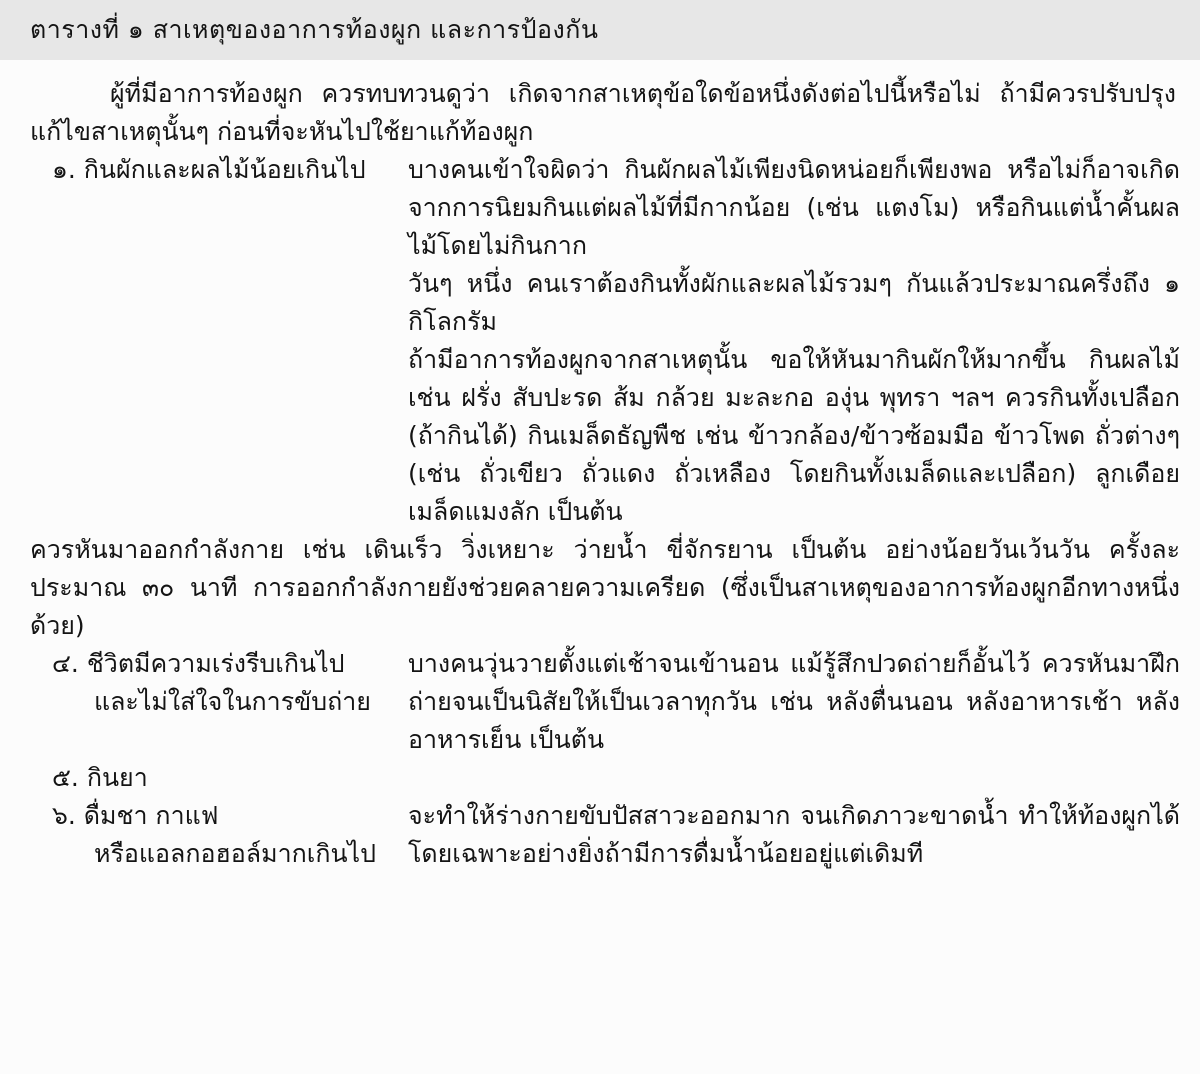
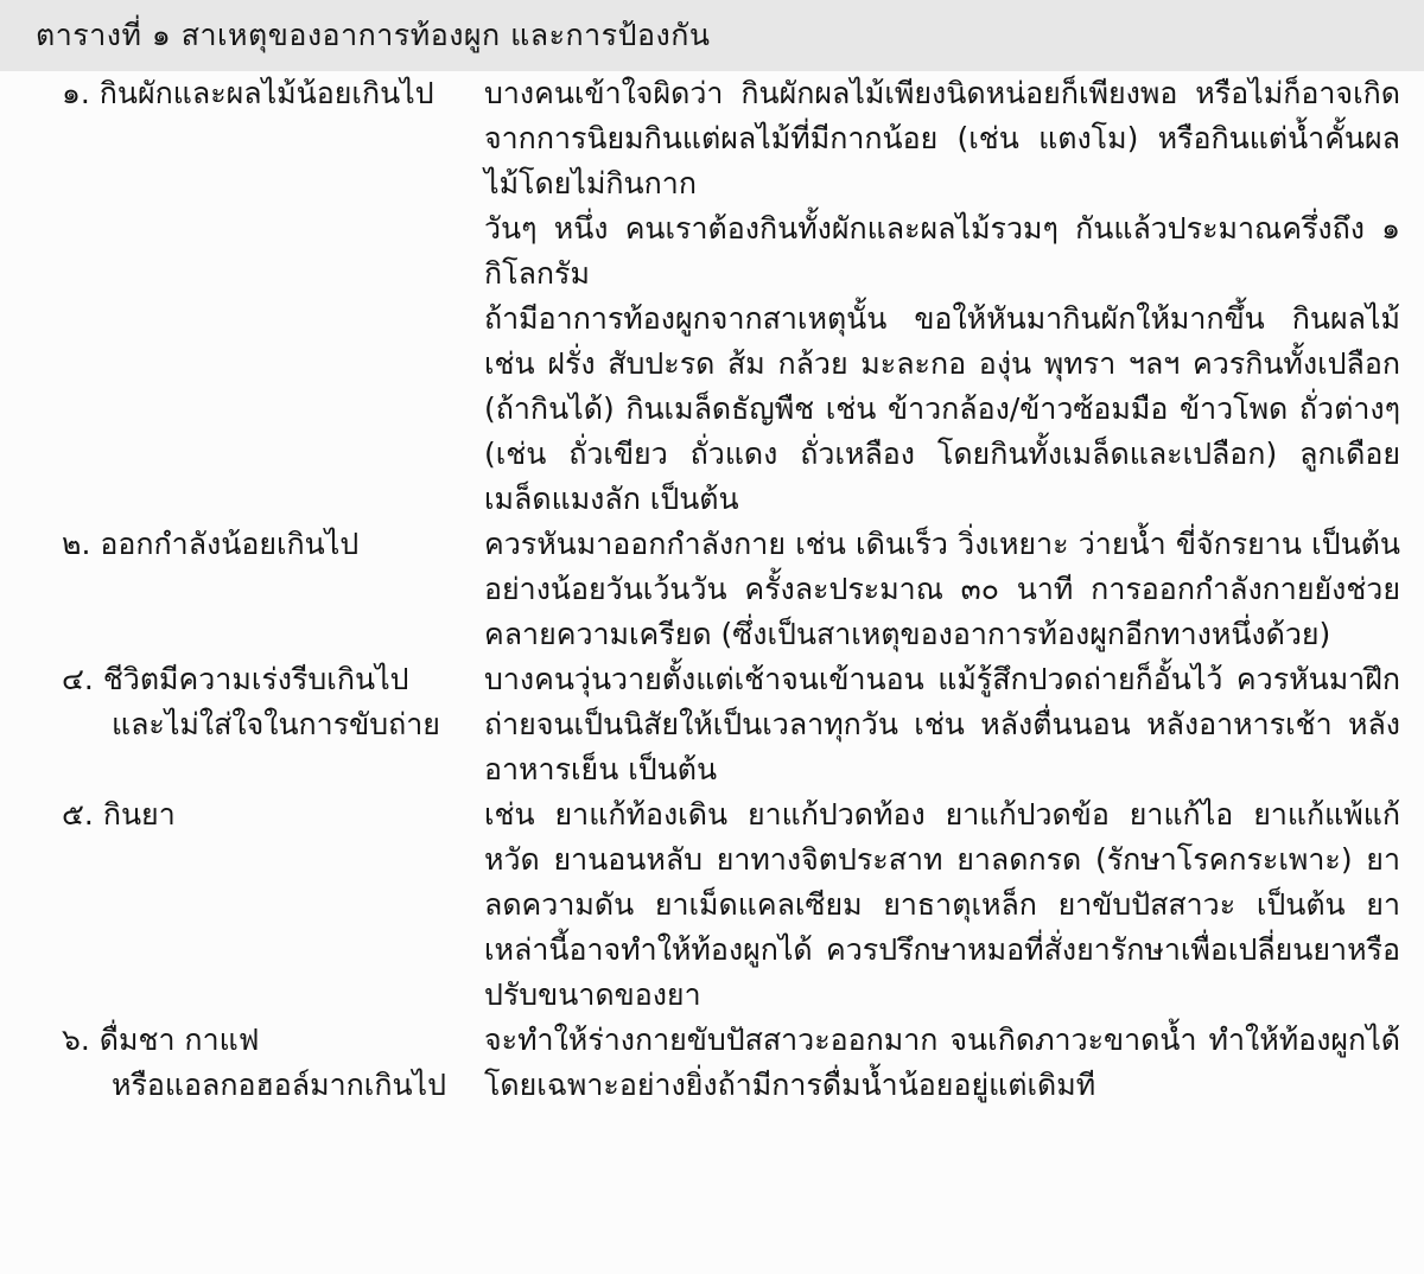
  ตารางที่ ๑ สาเหตุของอาการท้องผูก และการป้องกัน
- ผู้ที่มีอาการท้องผูก ควรทบทวนดูว่า เกิดจากสาเหตุข้อใดข้อหนึ่งดังต่อไปนี้หรือไม่ ถ้ามีควรปรับปรุงแก้ไขสาเหตุนั้นๆ ก่อนที่จะหันไปใช้ยาแก้ท้องผูก
  ๑. กินผักและผลไม้น้อยเกินไป
  บางคนเข้าใจผิดว่า กินผักผลไม้เพียงนิดหน่อยก็เพียงพอ หรือไม่ก็อาจเกิดจากการนิยมกินแต่ผลไม้ที่มีกากน้อย (เช่น แตงโม) หรือกินแต่น้ำคั้นผลไม้โดยไม่กินกาก
  วันๆ หนึ่ง คนเราต้องกินทั้งผักและผลไม้รวมๆ กันแล้วประมาณครึ่งถึง ๑ กิโลกรัม
  ถ้ามีอาการท้องผูกจากสาเหตุนั้น ขอให้หันมากินผักให้มากขึ้น กินผลไม้ เช่น ฝรั่ง สับปะรด ส้ม กล้วย มะละกอ องุ่น พุทรา ฯลฯ ควรกินทั้งเปลือก (ถ้ากินได้) กินเมล็ดธัญพืช เช่น ข้าวกล้อง/ข้าวซ้อมมือ ข้าวโพด ถั่วต่างๆ (เช่น ถั่วเขียว ถั่วแดง ถั่วเหลือง โดยกินทั้งเมล็ดและเปลือก) ลูกเดือย เมล็ดแมงลัก เป็นต้น
+ ๒. ออกกำลังน้อยเกินไป
  ควรหันมาออกกำลังกาย เช่น เดินเร็ว วิ่งเหยาะ ว่ายน้ำ ขี่จักรยาน เป็นต้น อย่างน้อยวันเว้นวัน ครั้งละประมาณ ๓๐ นาที การออกกำลังกายยังช่วยคลายความเครียด (ซึ่งเป็นสาเหตุของอาการท้องผูกอีกทางหนึ่งด้วย)
  ๔. ชีวิตมีความเร่งรีบเกินไป
  และไม่ใส่ใจในการขับถ่าย
  บางคนวุ่นวายตั้งแต่เช้าจนเข้านอน แม้รู้สึกปวดถ่ายก็อั้นไว้ ควรหันมาฝึกถ่ายจนเป็นนิสัยให้เป็นเวลาทุกวัน เช่น หลังตื่นนอน หลังอาหารเช้า หลังอาหารเย็น เป็นต้น
  ๕. กินยา
+ เช่น ยาแก้ท้องเดิน ยาแก้ปวดท้อง ยาแก้ปวดข้อ ยาแก้ไอ ยาแก้แพ้แก้หวัด ยานอนหลับ ยาทางจิตประสาท ยาลดกรด (รักษาโรคกระเพาะ) ยาลดความดัน ยาเม็ดแคลเซียม ยาธาตุเหล็ก ยาขับปัสสาวะ เป็นต้น ยาเหล่านี้อาจทำให้ท้องผูกได้ ควรปรึกษาหมอที่สั่งยารักษาเพื่อเปลี่ยนยาหรือปรับขนาดของยา
  ๖. ดื่มชา กาแฟ
  หรือแอลกอฮอล์มากเกินไป
  จะทำให้ร่างกายขับปัสสาวะออกมาก จนเกิดภาวะขาดน้ำ ทำให้ท้องผูกได้โดยเฉพาะอย่างยิ่งถ้ามีการดื่มน้ำน้อยอยู่แต่เดิมที
